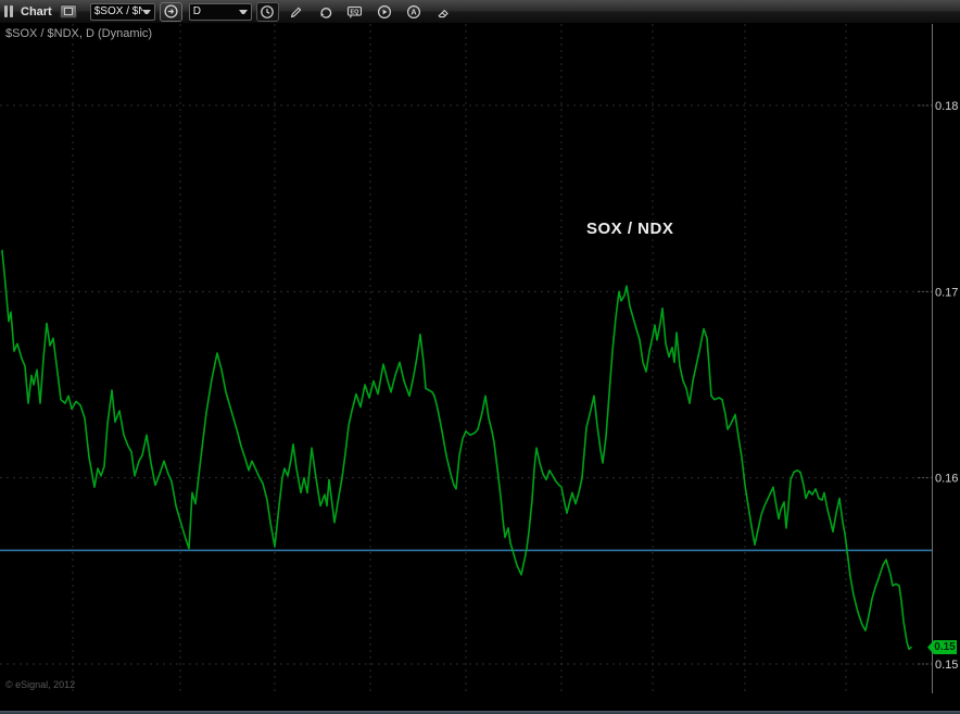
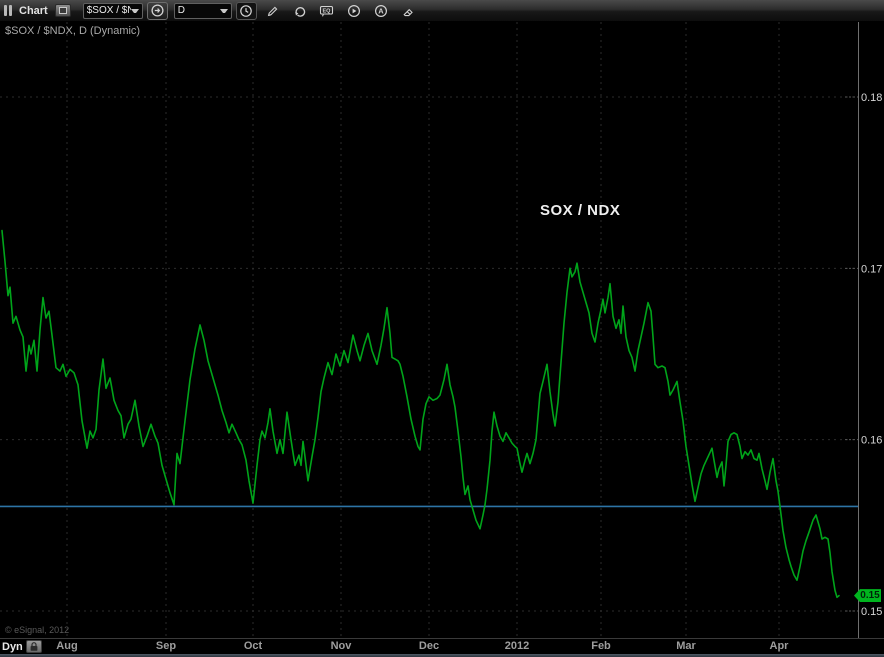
  Chart
  $SOX / $
  D
  A
  0.18
  0.17
  0.16
  0.15
  $SOX / $NDX, D (Dynamic)
  SOX / NDX
  © eSignal, 2012
  0.15
+ Dyn
+ Aug
+ Sep
+ Oct
+ Nov
+ Dec
+ 2012
+ Feb
+ Mar
+ Apr
